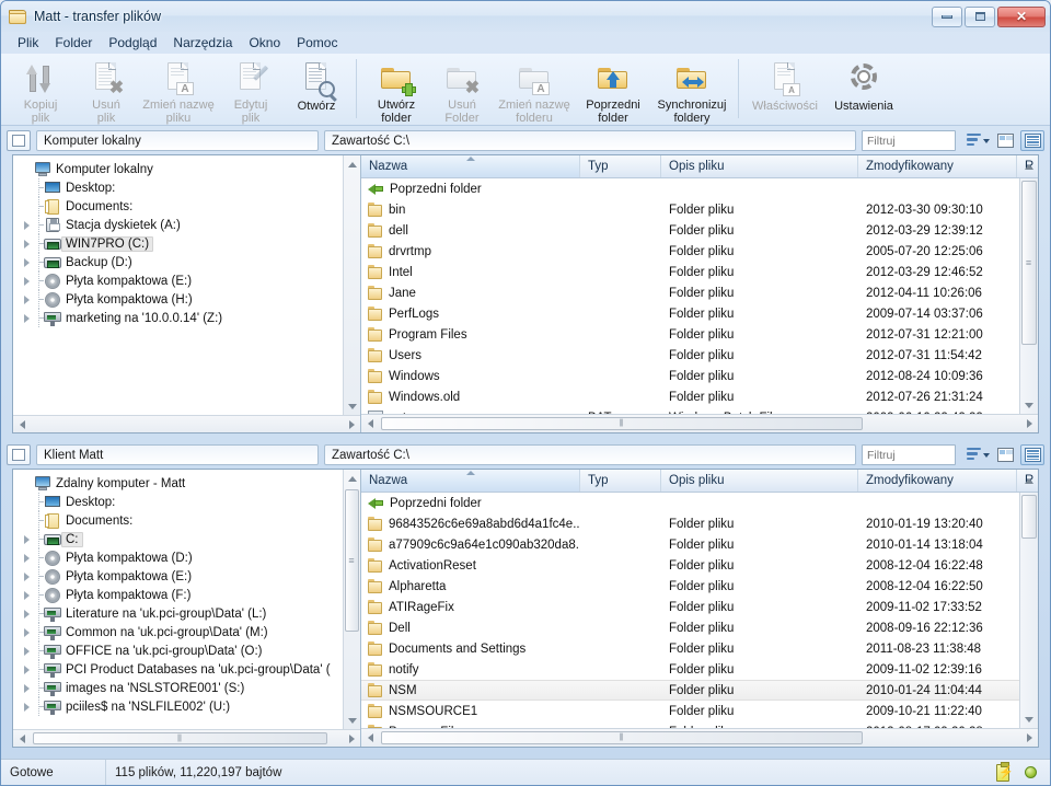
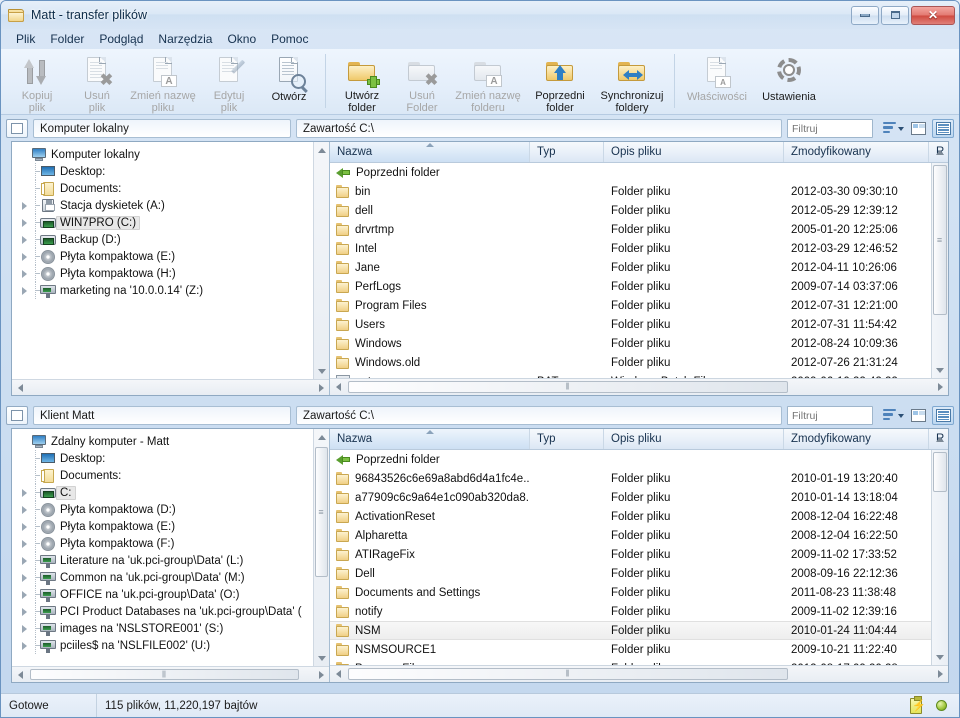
  Matt - transfer plików
  ✕
  Plik
  Folder
  Podgląd
  Narzędzia
  Okno
  Pomoc
  Kopiuj
  plik
  ✖
  Usuń
  plik
  A
  Zmień nazwę
  pliku
  Edytuj
  plik
  Otwórz
  Utwórz
  folder
  ✖
  Usuń
  Folder
  A
  Zmień nazwę
  folderu
  Poprzedni
  folder
  Synchronizuj
  foldery
  A
  Właściwości
  Ustawienia
  Komputer lokalny
  Zawartość C:\
  Filtruj
  Komputer lokalny
  Desktop:
  Documents:
  Stacja dyskietek (A:)
  WIN7PRO (C:)
  Backup (D:)
  Płyta kompaktowa (E:)
  Płyta kompaktowa (H:)
  marketing na '10.0.0.14' (Z:)
  Nazwa
  Typ
  Opis pliku
  Zmodyfikowany
  R
  Poprzedni folder
  bin
  Folder pliku
  2012-03-30 09:30:10
  dell
  Folder pliku
- 2012-03-29 12:39:12
+ 2012-05-29 12:39:12
  drvrtmp
  Folder pliku
- 2005-07-20 12:25:06
+ 2005-01-20 12:25:06
  Intel
  Folder pliku
  2012-03-29 12:46:52
  Jane
  Folder pliku
  2012-04-11 10:26:06
  PerfLogs
  Folder pliku
  2009-07-14 03:37:06
  Program Files
  Folder pliku
  2012-07-31 12:21:00
  Users
  Folder pliku
  2012-07-31 11:54:42
  Windows
  Folder pliku
  2012-08-24 10:09:36
  Windows.old
  Folder pliku
  2012-07-26 21:31:24
  ≡
  ⦀
  Klient Matt
  Zawartość C:\
  Filtruj
  Zdalny komputer - Matt
  Desktop:
  Documents:
  C:
  Płyta kompaktowa (D:)
  Płyta kompaktowa (E:)
  Płyta kompaktowa (F:)
  Literature na 'uk.pci-group\Data' (L:)
  Common na 'uk.pci-group\Data' (M:)
  OFFICE na 'uk.pci-group\Data' (O:)
  PCI Product Databases na 'uk.pci-group\Data' (
  images na 'NSLSTORE001' (S:)
  pciiles$ na 'NSLFILE002' (U:)
  ≡
  ⦀
  Nazwa
  Typ
  Opis pliku
  Zmodyfikowany
  R
  Poprzedni folder
  96843526c6e69a8abd6d4a1fc4e..
  Folder pliku
  2010-01-19 13:20:40
  a77909c6c9a64e1c090ab320da8.
  Folder pliku
  2010-01-14 13:18:04
  ActivationReset
  Folder pliku
  2008-12-04 16:22:48
  Alpharetta
  Folder pliku
  2008-12-04 16:22:50
  ATIRageFix
  Folder pliku
  2009-11-02 17:33:52
  Dell
  Folder pliku
  2008-09-16 22:12:36
  Documents and Settings
  Folder pliku
  2011-08-23 11:38:48
  notify
  Folder pliku
  2009-11-02 12:39:16
  NSM
  Folder pliku
  2010-01-24 11:04:44
  NSMSOURCE1
  Folder pliku
  2009-10-21 11:22:40
  ⦀
  Gotowe
  115 plików, 11,220,197 bajtów
